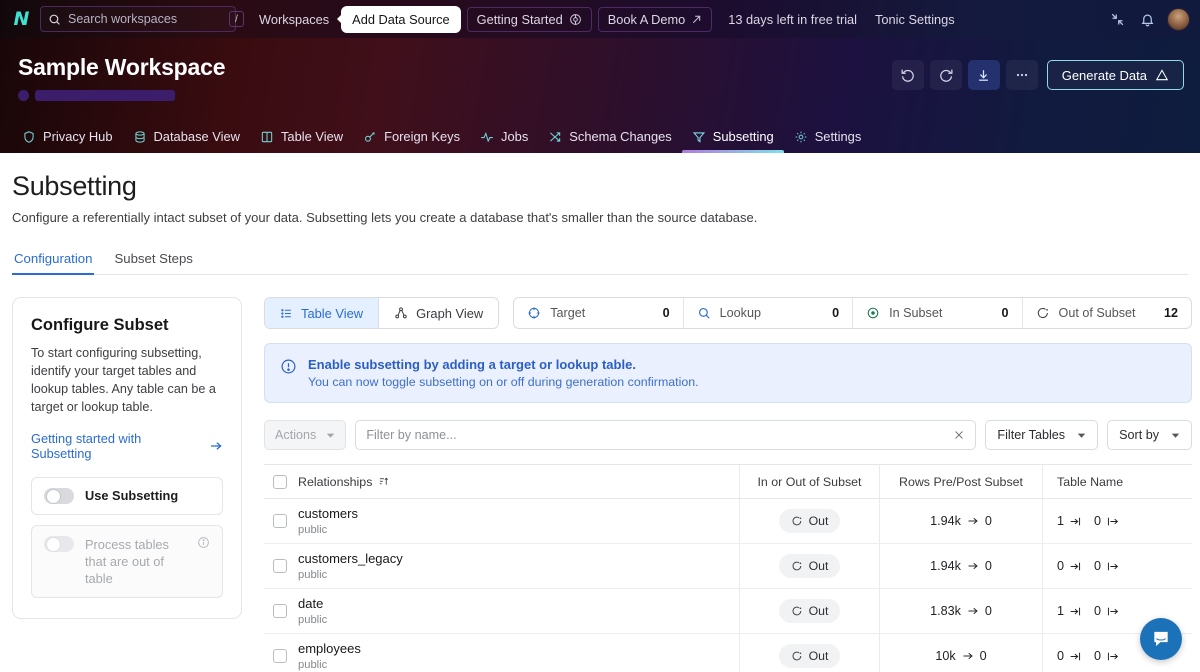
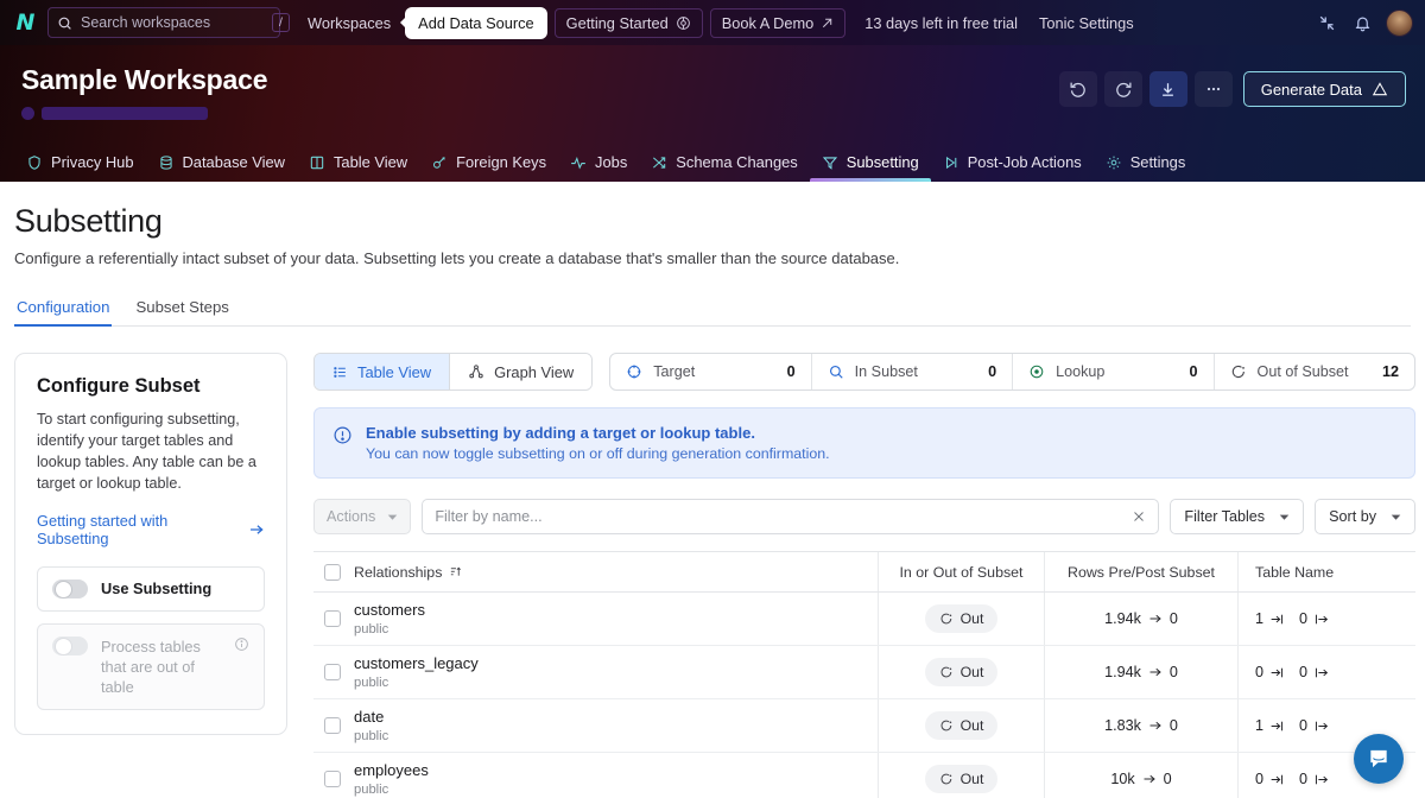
  N
  Search workspaces
  /
  Workspaces
  Add Data Source
  Getting Started
  Book A Demo
  13 days left in free trial
  Tonic Settings
  Sample Workspace
  Generate Data
  Privacy Hub
  Database View
  Table View
  Foreign Keys
  Jobs
  Schema Changes
  Subsetting
+ Post-Job Actions
  Settings
  Subsetting
  Configure a referentially intact subset of your data. Subsetting lets you create a database that's smaller than the source database.
  Configuration
  Subset Steps
  Configure Subset
  To start configuring subsetting, identify your target tables and lookup tables. Any table can be a target or lookup table.
  Getting started with Subsetting
  Use Subsetting
  Process tables that are out of table
  Table View
  Graph View
  Target
  0
- Lookup
+ In Subset
  0
- In Subset
+ Lookup
  0
  Out of Subset
  12
  Enable subsetting by adding a target or lookup table.
  You can now toggle subsetting on or off during generation confirmation.
  Actions
  Filter by name...
  Filter Tables
  Sort by
  Relationships
  In or Out of Subset
  Rows Pre/Post Subset
  Table Name
  customers
  public
  Out
  1.94k
  0
  1
  0
  customers_legacy
  public
  Out
  1.94k
  0
  0
  0
  date
  public
  Out
  1.83k
  0
  1
  0
  employees
  public
  Out
  10k
  0
  0
  0
